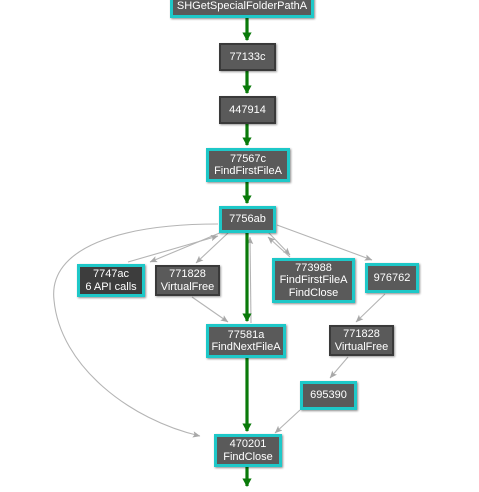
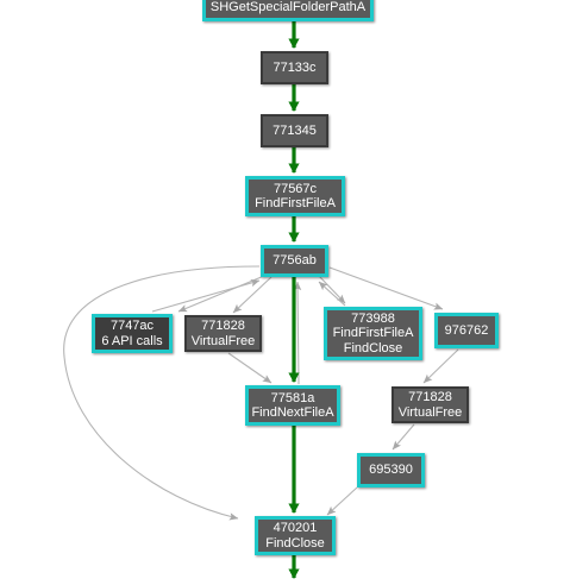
  SHGetSpecialFolderPathA
  77133c
- 447914
+ 771345
  77567c
  FindFirstFileA
  7756ab
  7747ac
  6 API calls
  771828
  VirtualFree
  773988
  FindFirstFileA
  FindClose
  976762
  77581a
  FindNextFileA
  771828
  VirtualFree
  695390
  470201
  FindClose
